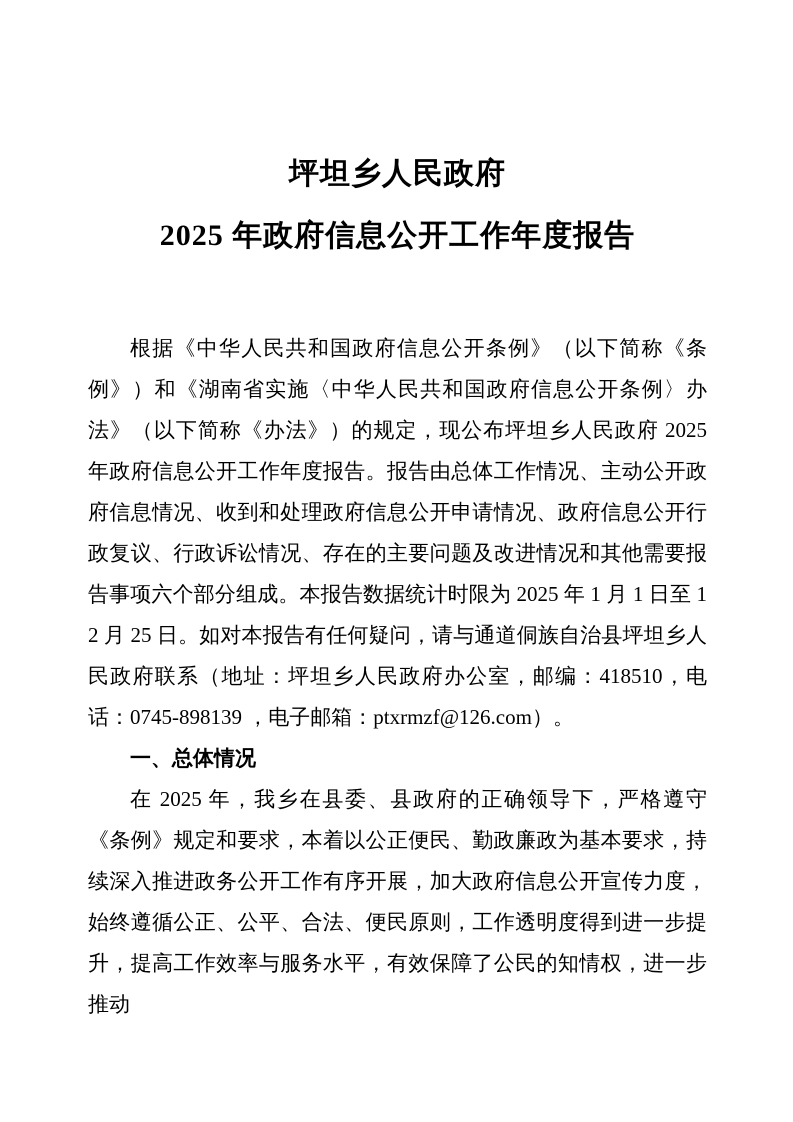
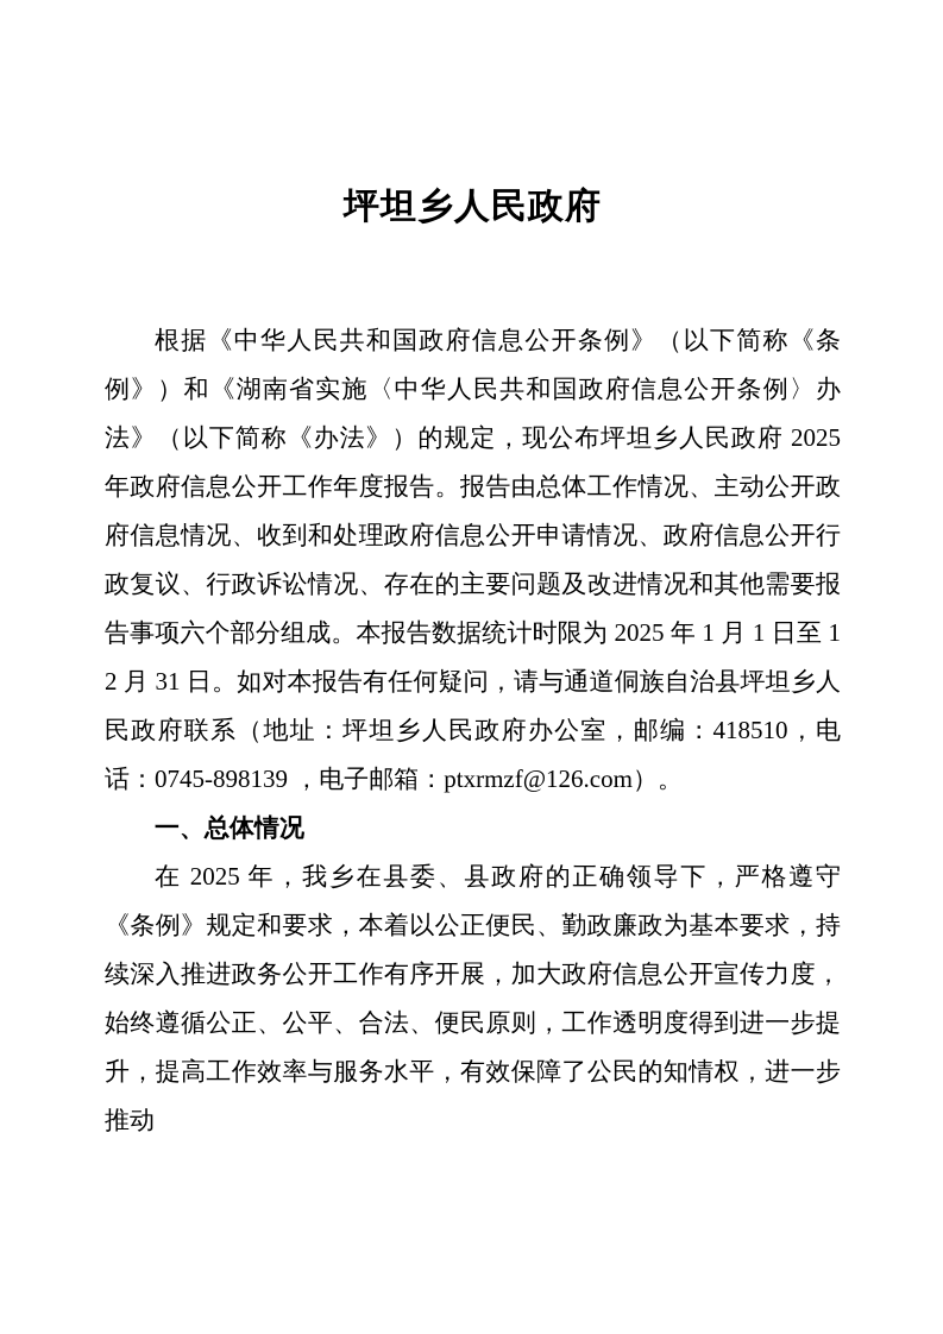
  坪坦乡人民政府
- 2025 年政府信息公开工作年度报告
- 根据《中华人民共和国政府信息公开条例》（以下简称《条例》）和《湖南省实施〈中华人民共和国政府信息公开条例〉办法》（以下简称《办法》）的规定，现公布坪坦乡人民政府 2025 年政府信息公开工作年度报告。报告由总体工作情况、主动公开政府信息情况、收到和处理政府信息公开申请情况、政府信息公开行政复议、行政诉讼情况、存在的主要问题及改进情况和其他需要报告事项六个部分组成。本报告数据统计时限为 2025 年 1 月 1 日至 12 月 25 日。如对本报告有任何疑问，请与通道侗族自治县坪坦乡人民政府联系（地址：坪坦乡人民政府办公室，邮编：418510，电话：0745-898139 ，电子邮箱：ptxrmzf@126.com）。
+ 根据《中华人民共和国政府信息公开条例》（以下简称《条例》）和《湖南省实施〈中华人民共和国政府信息公开条例〉办法》（以下简称《办法》）的规定，现公布坪坦乡人民政府 2025 年政府信息公开工作年度报告。报告由总体工作情况、主动公开政府信息情况、收到和处理政府信息公开申请情况、政府信息公开行政复议、行政诉讼情况、存在的主要问题及改进情况和其他需要报告事项六个部分组成。本报告数据统计时限为 2025 年 1 月 1 日至 12 月 31 日。如对本报告有任何疑问，请与通道侗族自治县坪坦乡人民政府联系（地址：坪坦乡人民政府办公室，邮编：418510，电话：0745-898139 ，电子邮箱：ptxrmzf@126.com）。
  一、总体情况
  在 2025 年，我乡在县委、县政府的正确领导下，严格遵守《条例》规定和要求，本着以公正便民、勤政廉政为基本要求，持续深入推进政务公开工作有序开展，加大政府信息公开宣传力度，始终遵循公正、公平、合法、便民原则，工作透明度得到进一步提升，提高工作效率与服务水平，有效保障了公民的知情权，进一步推动
